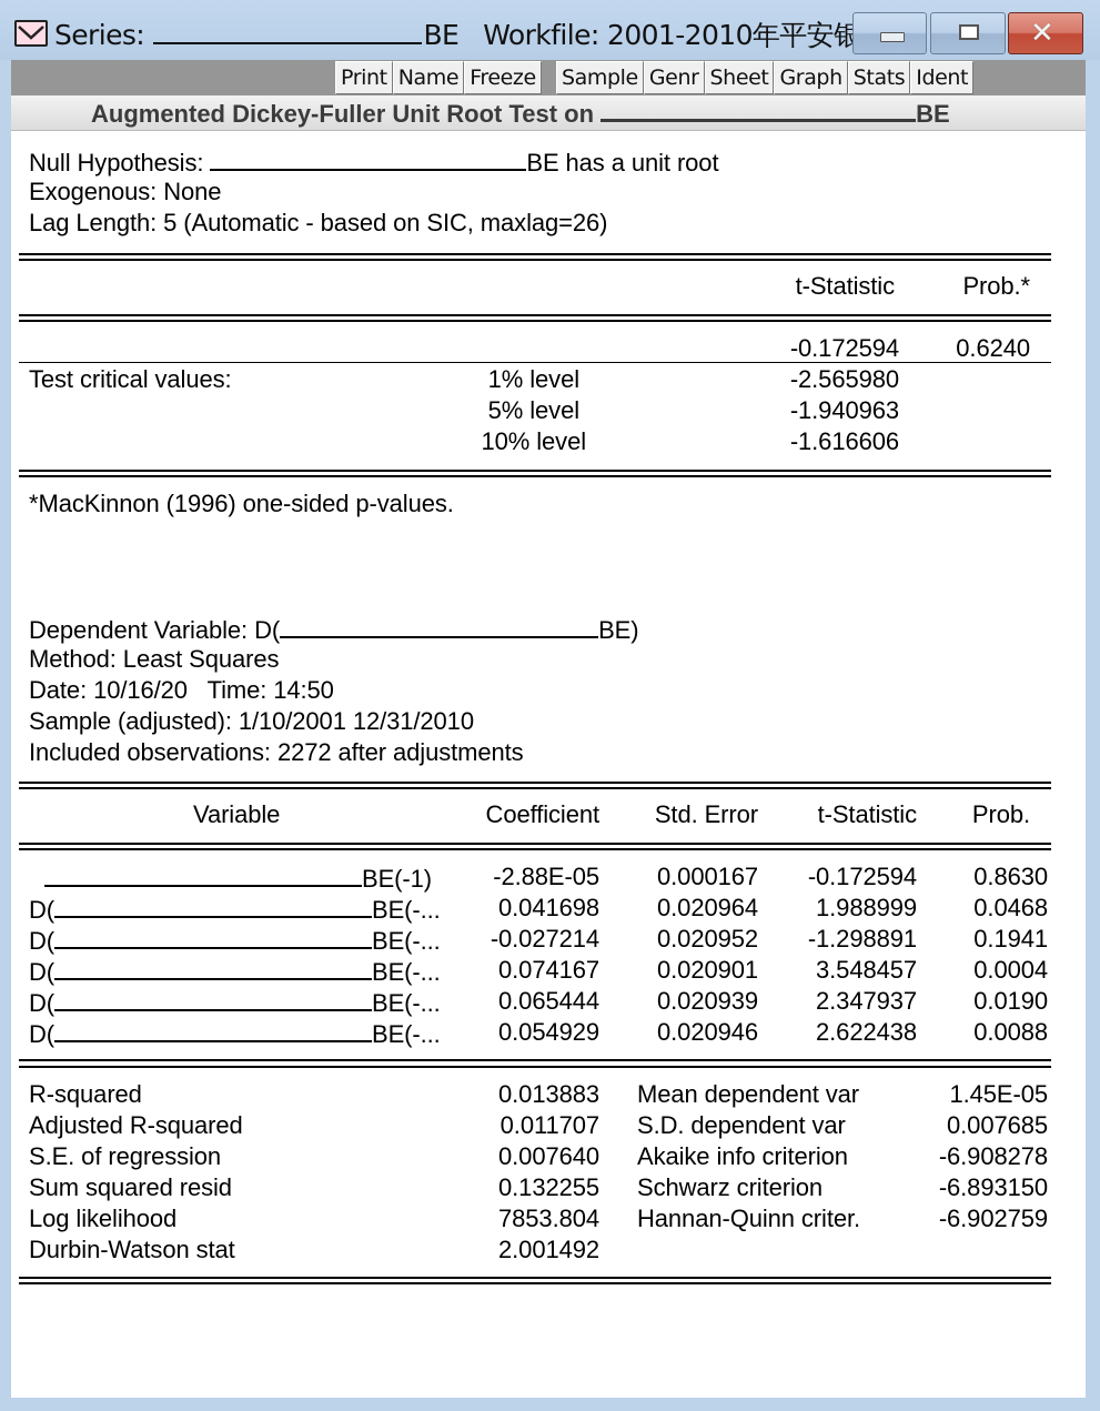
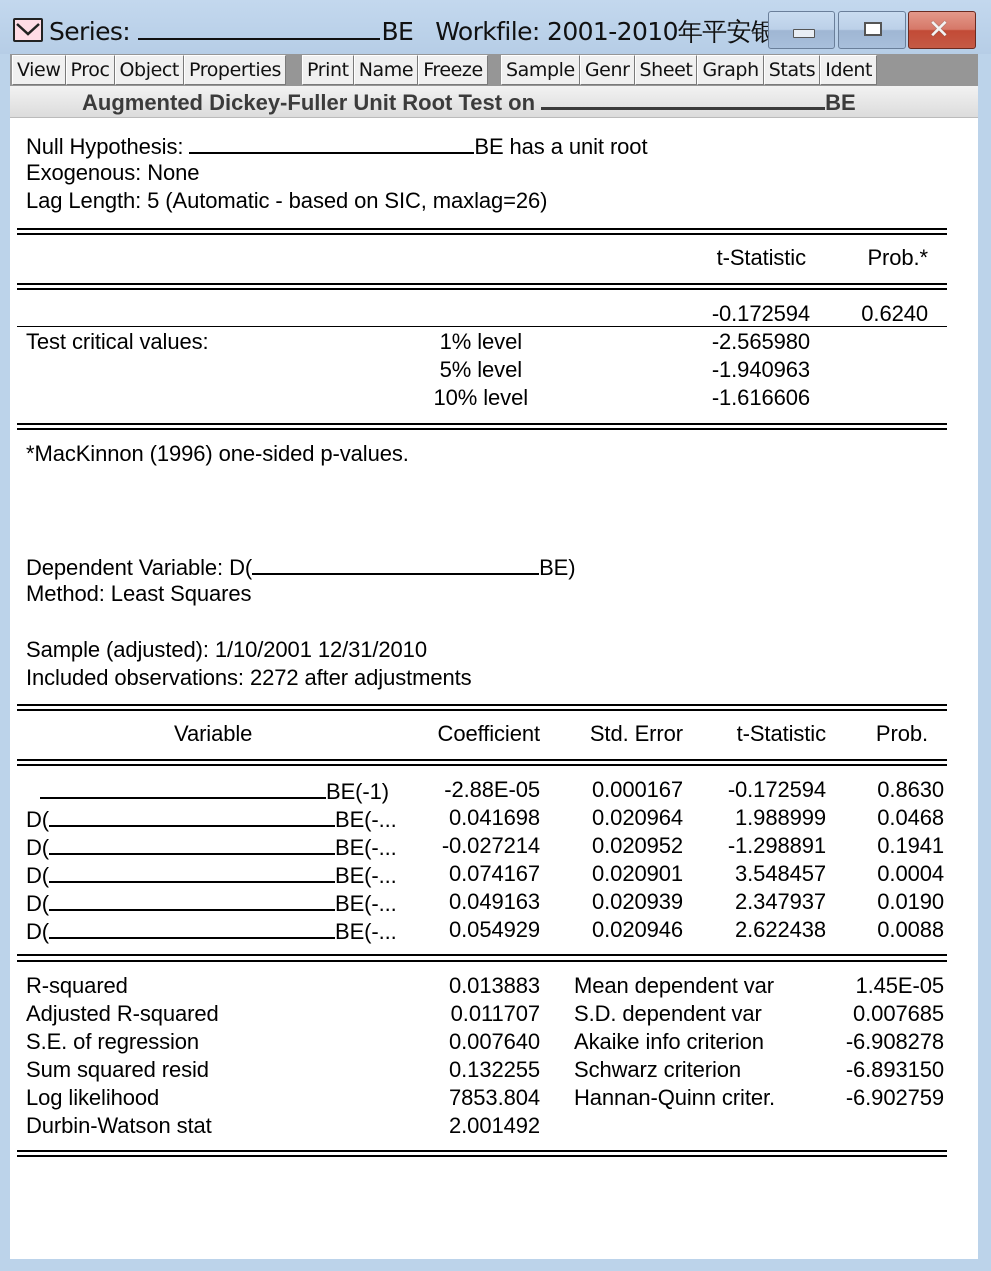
  Series: BE Workfile: 2001-2010年平安银
  ✕
+ View
+ Proc
+ Object
+ Properties
  Print
  Name
  Freeze
  Sample
  Genr
  Sheet
  Graph
  Stats
  Ident
  Augmented Dickey-Fuller Unit Root Test on BE
  Null Hypothesis: BE has a unit root
  Exogenous: None
  Lag Length: 5 (Automatic - based on SIC, maxlag=26)
  t-Statistic
  Prob.*
  -0.172594
  0.6240
  Test critical values:
  1% level
  -2.565980
  5% level
  -1.940963
  10% level
  -1.616606
  *MacKinnon (1996) one-sided p-values.
  Dependent Variable: D( BE)
  Method: Least Squares
- Date: 10/16/20 Time: 14:50
  Sample (adjusted): 1/10/2001 12/31/2010
  Included observations: 2272 after adjustments
  Variable
  Coefficient
  Std. Error
  t-Statistic
  Prob.
  BE(-1)
  -2.88E-05
  0.000167
  -0.172594
  0.8630
  D( BE(-...
  0.041698
  0.020964
  1.988999
  0.0468
  D( BE(-...
  -0.027214
  0.020952
  -1.298891
  0.1941
  D( BE(-...
  0.074167
  0.020901
  3.548457
  0.0004
  D( BE(-...
- 0.065444
+ 0.049163
  0.020939
  2.347937
  0.0190
  D( BE(-...
  0.054929
  0.020946
  2.622438
  0.0088
  R-squared
  0.013883
  Adjusted R-squared
  0.011707
  S.E. of regression
  0.007640
  Sum squared resid
  0.132255
  Log likelihood
  7853.804
  Durbin-Watson stat
  2.001492
  Mean dependent var
  1.45E-05
  S.D. dependent var
  0.007685
  Akaike info criterion
  -6.908278
  Schwarz criterion
  -6.893150
  Hannan-Quinn criter.
  -6.902759
